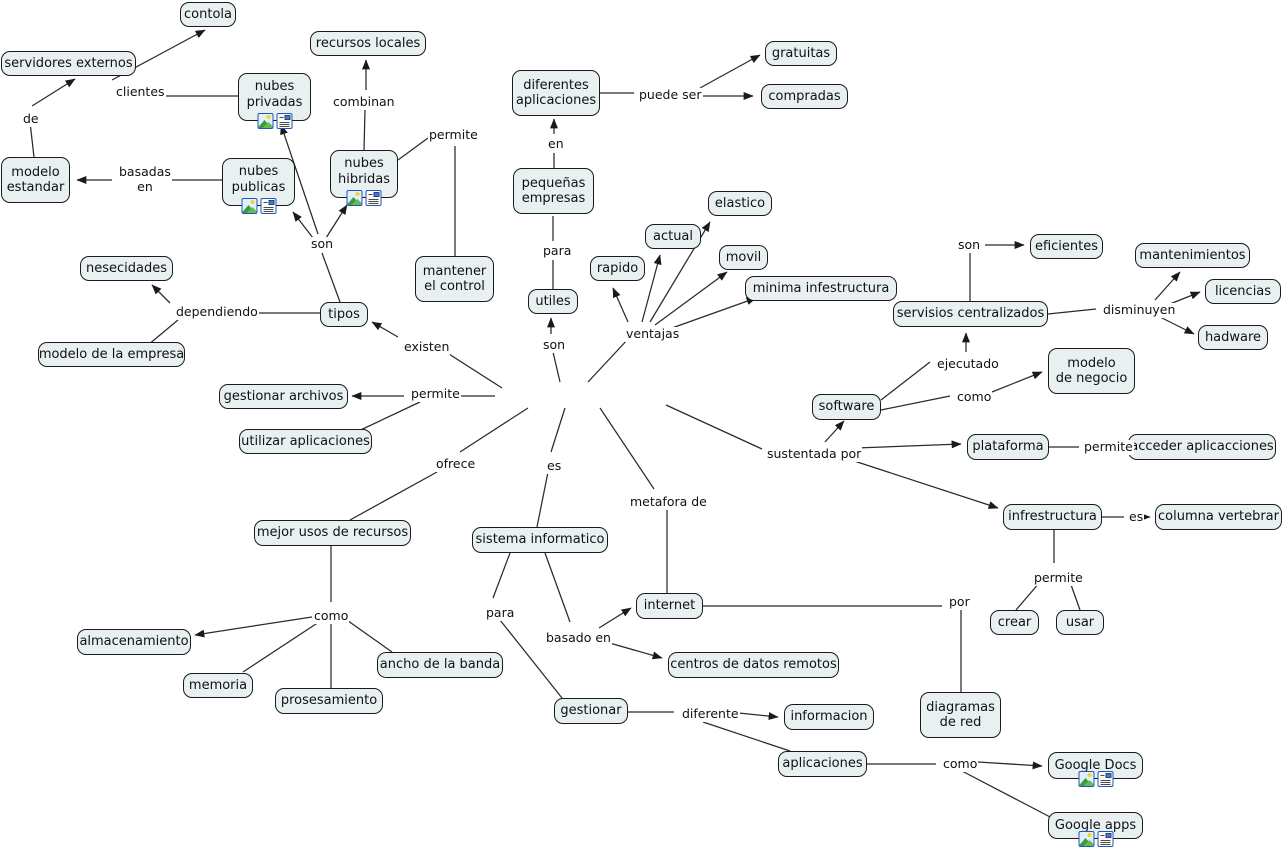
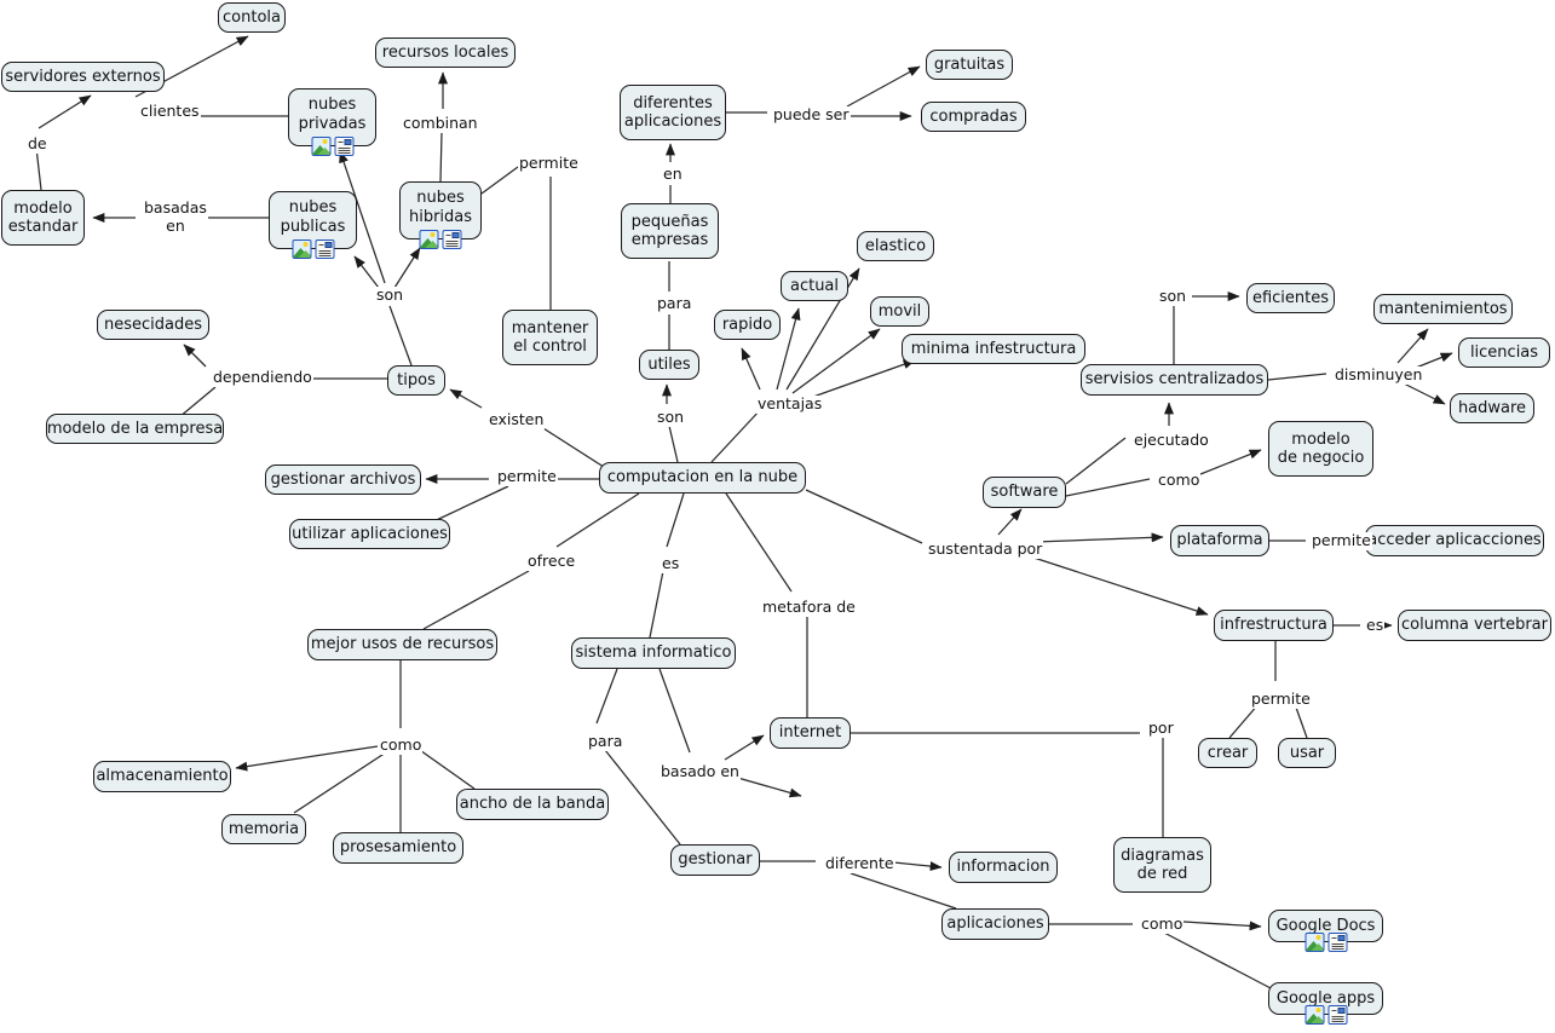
  contola
  servidores externos
  recursos locales
  nubes
  privadas
  nubes
  publicas
  nubes
  hibridas
  modelo
  estandar
  mantener
  el control
  diferentes
  aplicaciones
  gratuitas
  compradas
  pequeñas
  empresas
  utiles
  rapido
  actual
  elastico
  movil
  minima infestructura
  nesecidades
  modelo de la empresa
  tipos
  gestionar archivos
  utilizar aplicaciones
+ computacion en la nube
  servisios centralizados
  eficientes
  mantenimientos
  licencias
  hadware
  software
  modelo
  de negocio
  plataforma
  acceder aplicacciones
  infrestructura
  columna vertebrar
  crear
  usar
  mejor usos de recursos
  sistema informatico
  internet
  almacenamiento
  memoria
  prosesamiento
  ancho de la banda
- centros de datos remotos
  gestionar
  informacion
  aplicaciones
  diagramas
  de red
  Google Docs
  Google apps
  clientes
  de
  combinan
  basadas
  en
  son
  permite
  puede ser
  en
  para
  ventajas
  son
  disminuyen
  dependiendo
  existen
  son
  permite
  ejecutado
  como
  sustentada por
  permite
  es
  permite
  ofrece
  es
  metafora de
  como
  para
  basado en
  por
  diferente
  como
